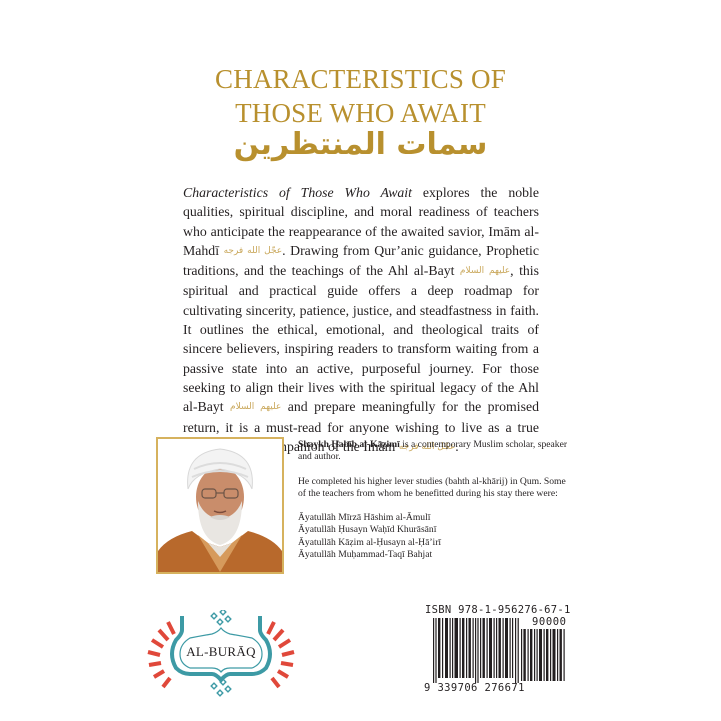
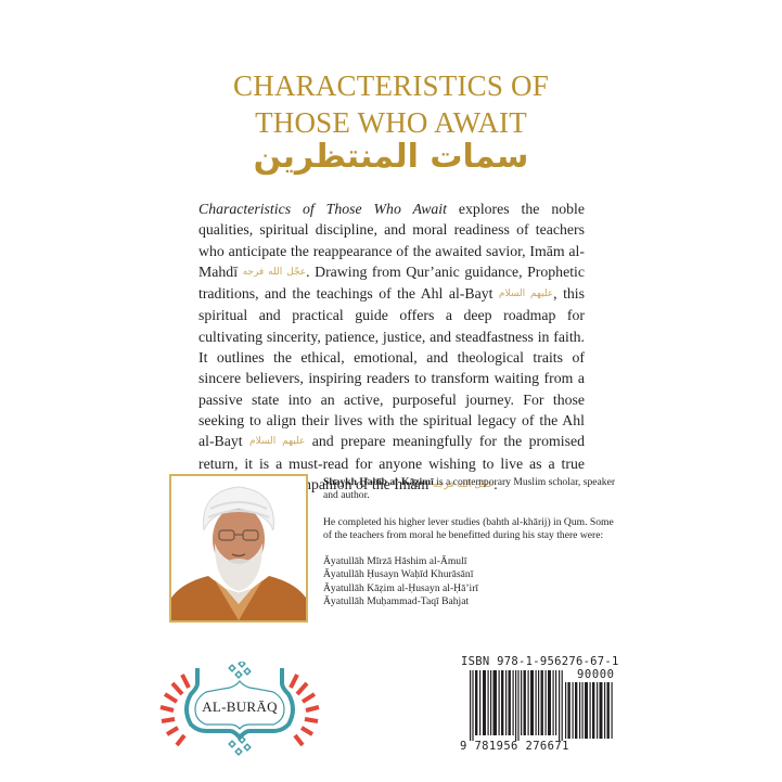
  CHARACTERISTICS OF
  THOSE WHO AWAIT
  سمات المنتظرين
  Characteristics of Those Who Await explores the noble qualities, spiritual discipline, and moral readiness of teachers who anticipate the reappearance of the awaited savior, Imām al-Mahdī عجّل الله فرجه . Drawing from Qur’anic guidance, Prophetic traditions, and the teachings of the Ahl al-Bayt عليهم السلام , this spiritual and practical guide offers a deep roadmap for cultivating sincerity, patience, justice, and steadfastness in faith. It outlines the ethical, emotional, and theological traits of sincere believers, inspiring readers to transform waiting from a passive state into an active, purposeful journey. For those seeking to align their lives with the spiritual legacy of the Ahl al-Bayt عليهم السلام and prepare meaningfully for the promised return, it is a must-read for anyone wishing to live as a true panion of the Imām عجّل الله فرجه .
  Shaykh Ḥabīb al-Kāẓimī is a contemporary Muslim scholar, speaker and author.
- He completed his higher lever studies (bahth al-khārij) in Qum. Some of the teachers from whom he benefitted during his stay there were:
+ He completed his higher lever studies (bahth al-khārij) in Qum. Some of the teachers from moral he benefitted during his stay there were:
  Āyatullāh Mīrzā Hāshim al-Āmulī
  Āyatullāh Ḥusayn Waḥīd Khurāsānī
  Āyatullāh Kāẓim al-Ḥusayn al-Ḥā’irī
  Āyatullāh Muḥammad-Taqī Bahjat
  AL-BURĀQ
  ISBN 978-1-956276-67-1
  90000
- 9 339706 276671
+ 9 781956 276671
